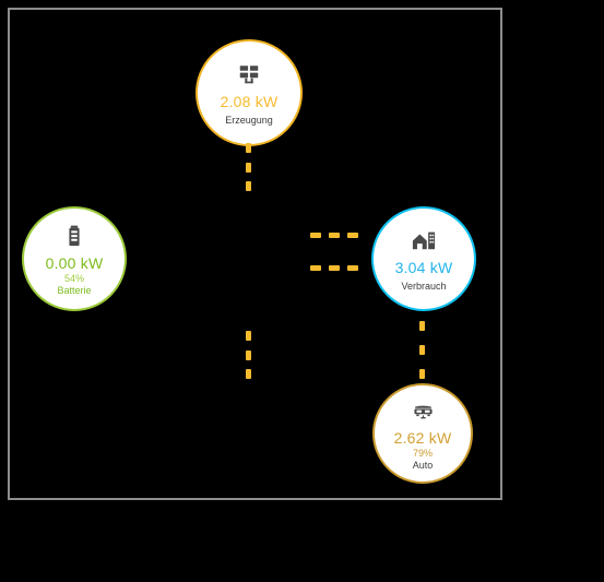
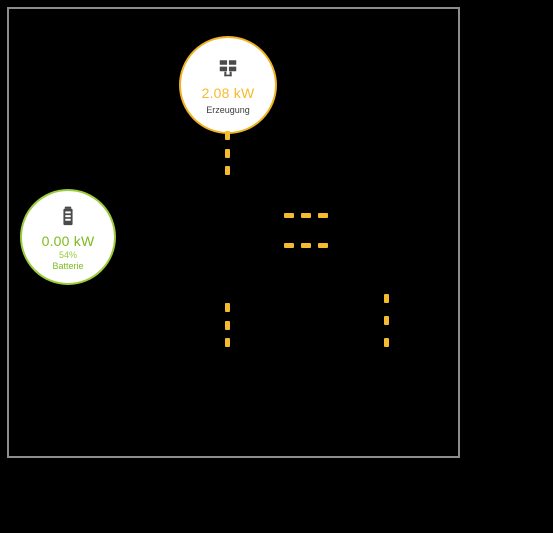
  2.08 kW
  Erzeugung
  0.00 kW
  54%
  Batterie
- 3.04 kW
- Verbrauch
- 2.62 kW
- 79%
- Auto
